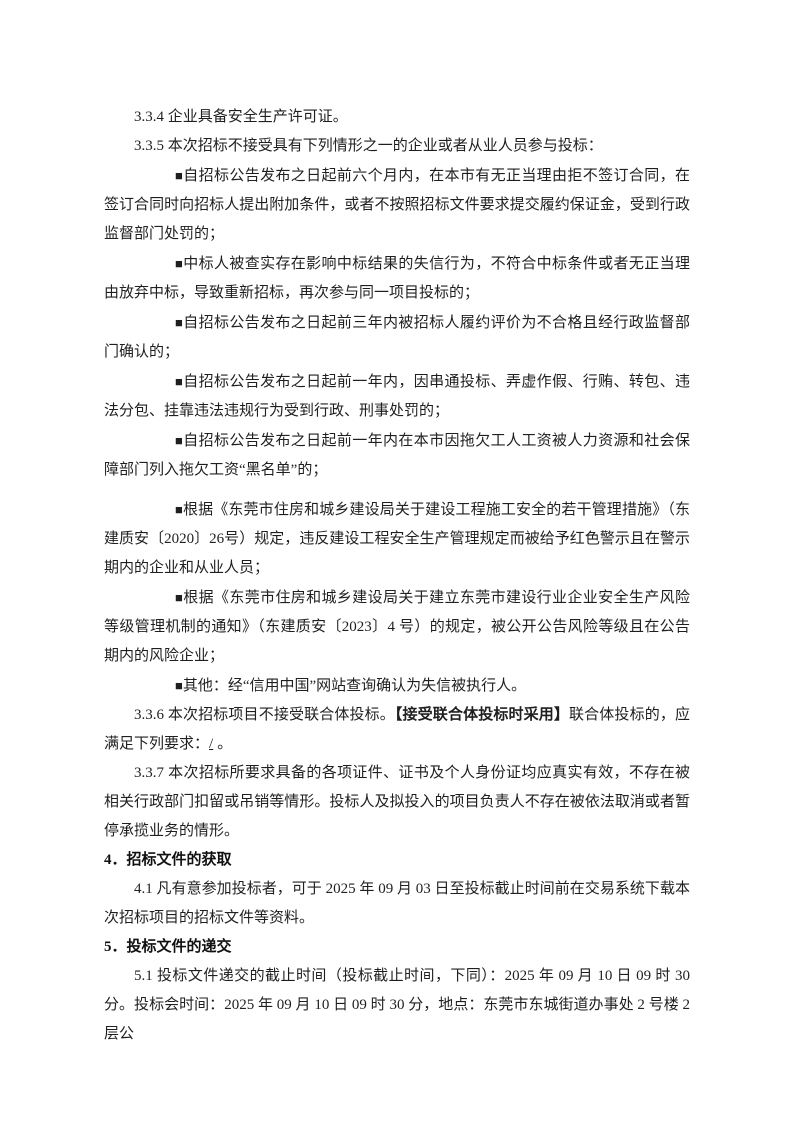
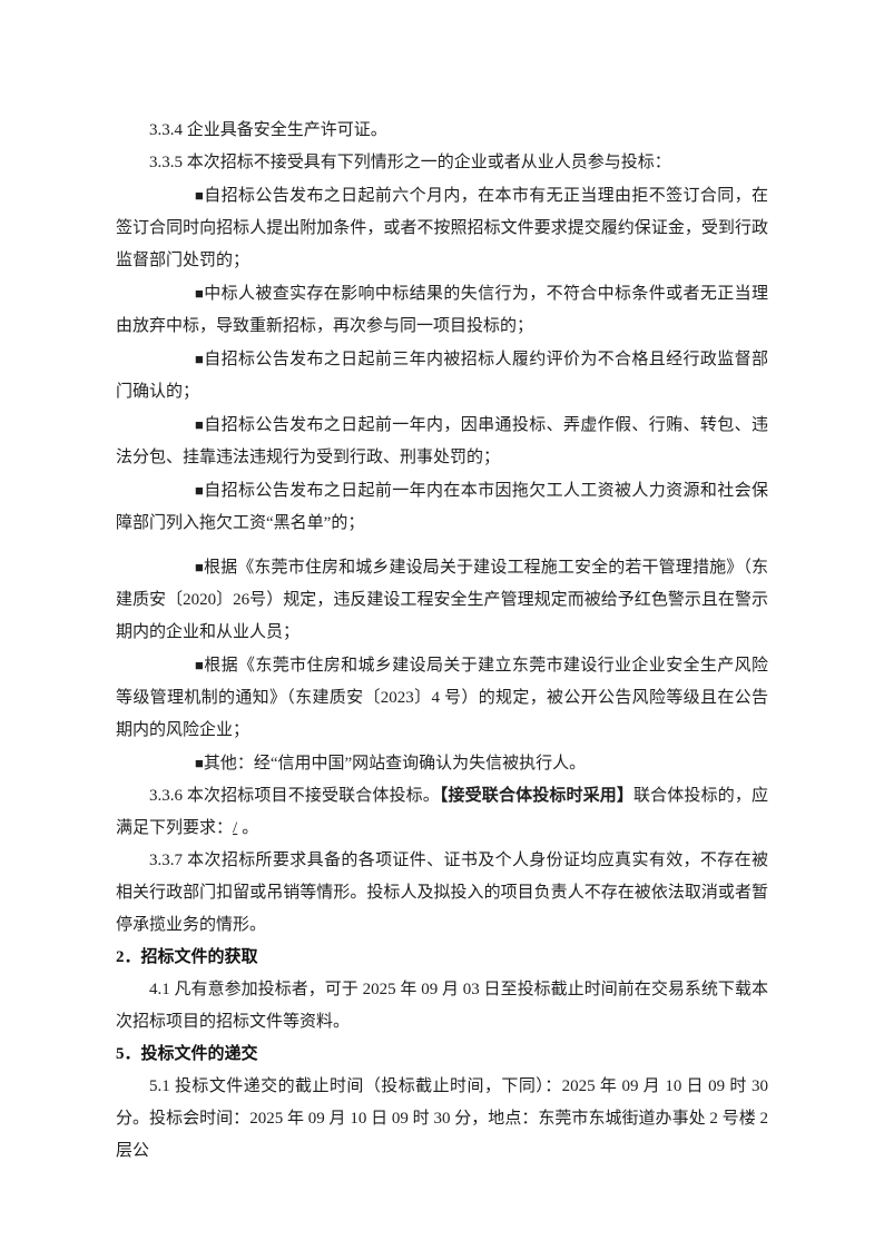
  3.3.4 企业具备安全生产许可证。
  3.3.5 本次招标不接受具有下列情形之一的企业或者从业人员参与投标：
  ■自招标公告发布之日起前六个月内，在本市有无正当理由拒不签订合同，在签订合同时向招标人提出附加条件，或者不按照招标文件要求提交履约保证金，受到行政监督部门处罚的；
  ■中标人被查实存在影响中标结果的失信行为，不符合中标条件或者无正当理由放弃中标，导致重新招标，再次参与同一项目投标的；
  ■自招标公告发布之日起前三年内被招标人履约评价为不合格且经行政监督部门确认的；
  ■自招标公告发布之日起前一年内，因串通投标、弄虚作假、行贿、转包、违法分包、挂靠违法违规行为受到行政、刑事处罚的；
  ■自招标公告发布之日起前一年内在本市因拖欠工人工资被人力资源和社会保障部门列入拖欠工资“黑名单”的；
  ■根据《东莞市住房和城乡建设局关于建设工程施工安全的若干管理措施》（东建质安〔2020〕26号）规定，违反建设工程安全生产管理规定而被给予红色警示且在警示期内的企业和从业人员；
  ■根据《东莞市住房和城乡建设局关于建立东莞市建设行业企业安全生产风险等级管理机制的通知》（东建质安〔2023〕4 号）的规定，被公开公告风险等级且在公告期内的风险企业；
  ■其他：经“信用中国”网站查询确认为失信被执行人。
  3.3.6 本次招标项目不接受联合体投标。【接受联合体投标时采用】联合体投标的，应满足下列要求：/ 。
  3.3.7 本次招标所要求具备的各项证件、证书及个人身份证均应真实有效，不存在被相关行政部门扣留或吊销等情形。投标人及拟投入的项目负责人不存在被依法取消或者暂停承揽业务的情形。
- 4．招标文件的获取
+ 2．招标文件的获取
  4.1 凡有意参加投标者，可于 2025 年 09 月 03 日至投标截止时间前在交易系统下载本次招标项目的招标文件等资料。
  5．投标文件的递交
  5.1 投标文件递交的截止时间（投标截止时间，下同）：2025 年 09 月 10 日 09 时 30 分。投标会时间：2025 年 09 月 10 日 09 时 30 分，地点：东莞市东城街道办事处 2 号楼 2 层公
